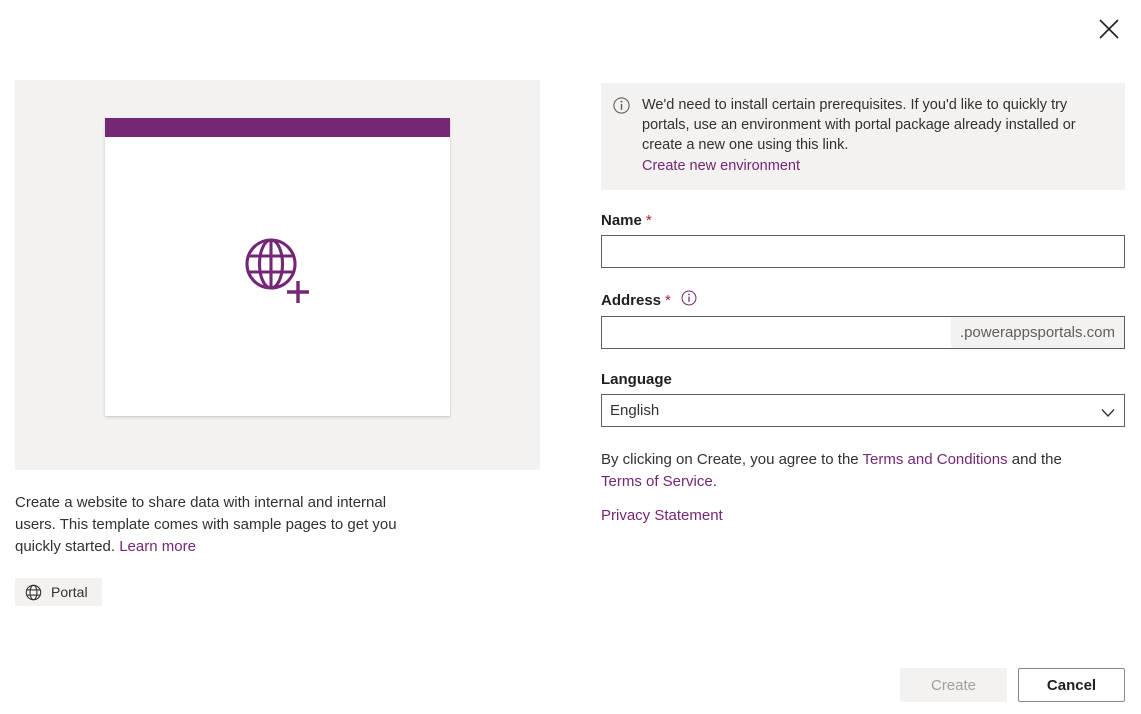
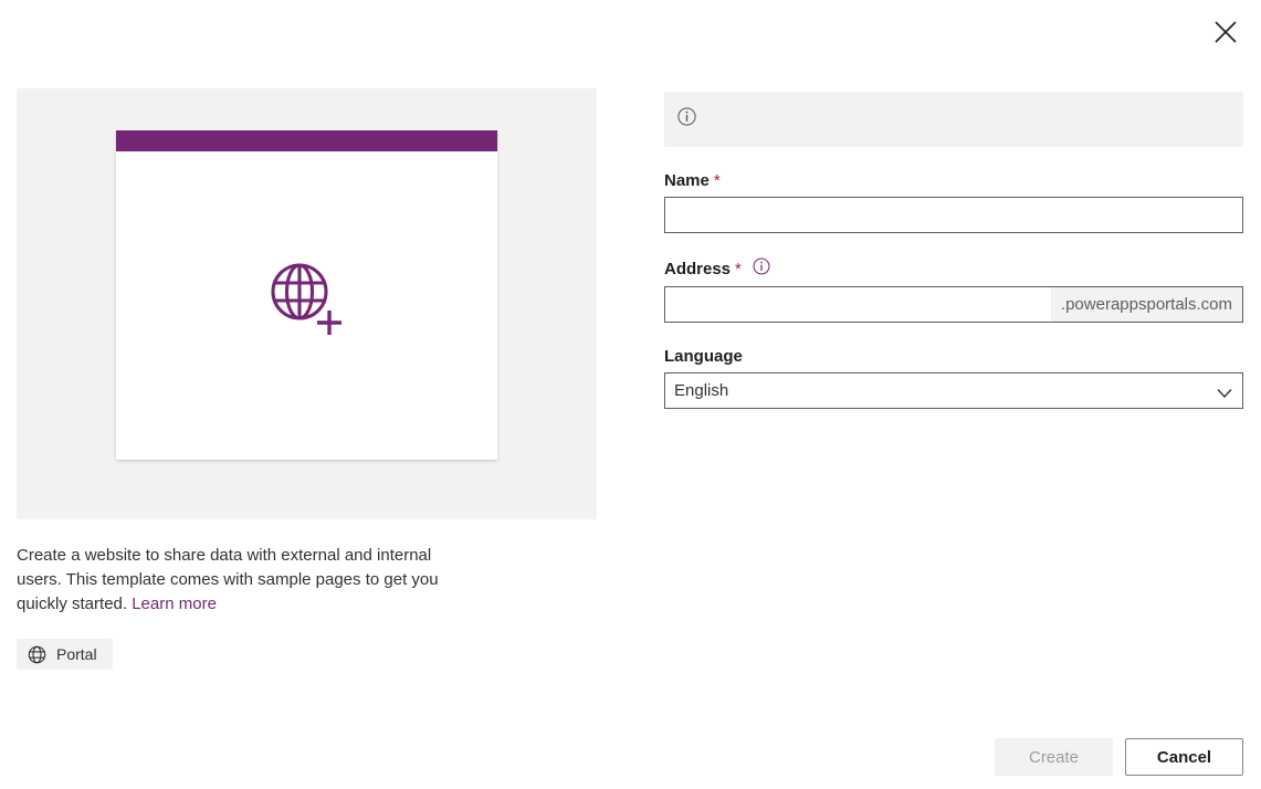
- Create a website to share data with internal and internal users. This template comes with sample pages to get you quickly started. Learn more
+ Create a website to share data with external and internal users. This template comes with sample pages to get you quickly started. Learn more
  Portal
- We'd need to install certain prerequisites. If you'd like to quickly try portals, use an environment with portal package already installed or create a new one using this link.
- Create new environment
  Name
  *
  Address
  *
  .powerappsportals.com
  Language
  English
- By clicking on Create, you agree to the Terms and Conditions and the Terms of Service.
- Privacy Statement
  Create
  Cancel
